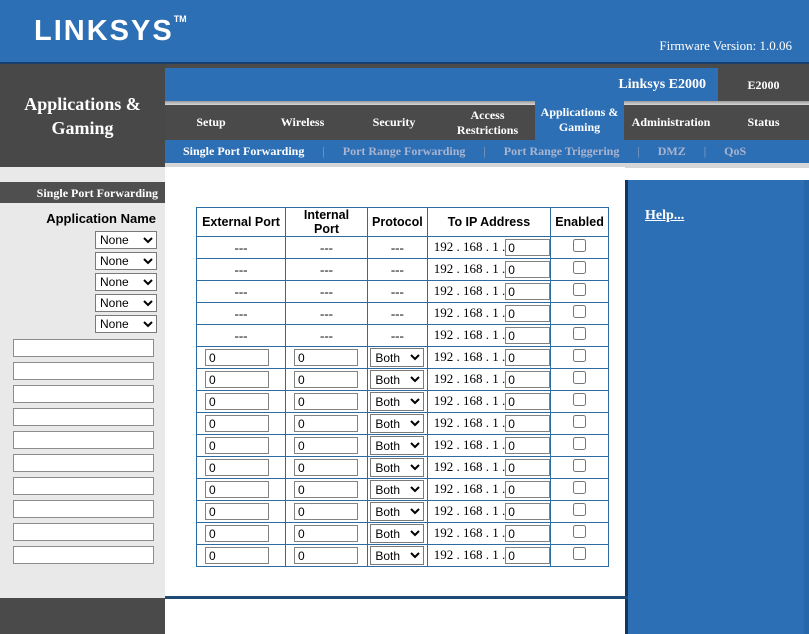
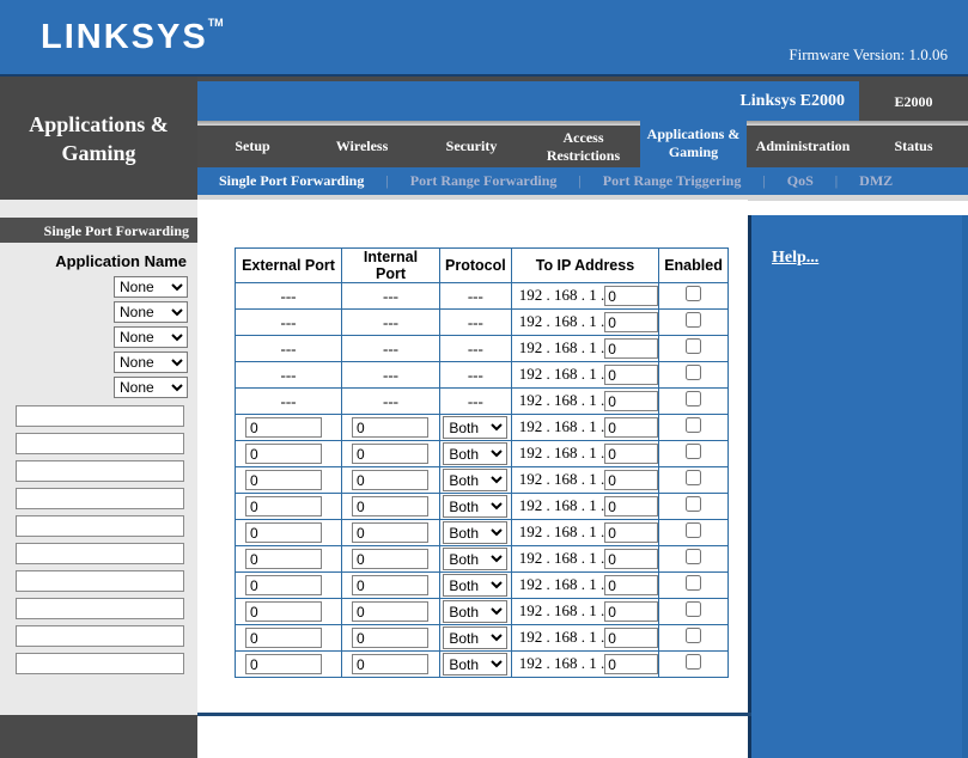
  LINKSYSTM
  Firmware Version: 1.0.06
  Applications &
  Gaming
  Linksys E2000
  E2000
  Setup
  Wireless
  Security
  Access Restrictions
  Applications &
  Gaming
  Administration
  Status
  Single Port Forwarding
  |
  Port Range Forwarding
  |
  Port Range Triggering
  |
- DMZ
+ QoS
  |
- QoS
+ DMZ
  Single Port Forwarding
  Application Name
  None
  None
  None
  None
  None
  External Port	Internal Port	Protocol	To IP Address	Enabled
  ---	---	---	192 . 168 . 1 . 0
  ---	---	---	192 . 168 . 1 . 0
  ---	---	---	192 . 168 . 1 . 0
  ---	---	---	192 . 168 . 1 . 0
  ---	---	---	192 . 168 . 1 . 0
  0	0	Both	192 . 168 . 1 . 0
  0	0	Both	192 . 168 . 1 . 0
  0	0	Both	192 . 168 . 1 . 0
  0	0	Both	192 . 168 . 1 . 0
  0	0	Both	192 . 168 . 1 . 0
  0	0	Both	192 . 168 . 1 . 0
  0	0	Both	192 . 168 . 1 . 0
  0	0	Both	192 . 168 . 1 . 0
  0	0	Both	192 . 168 . 1 . 0
  0	0	Both	192 . 168 . 1 . 0
  Help...
